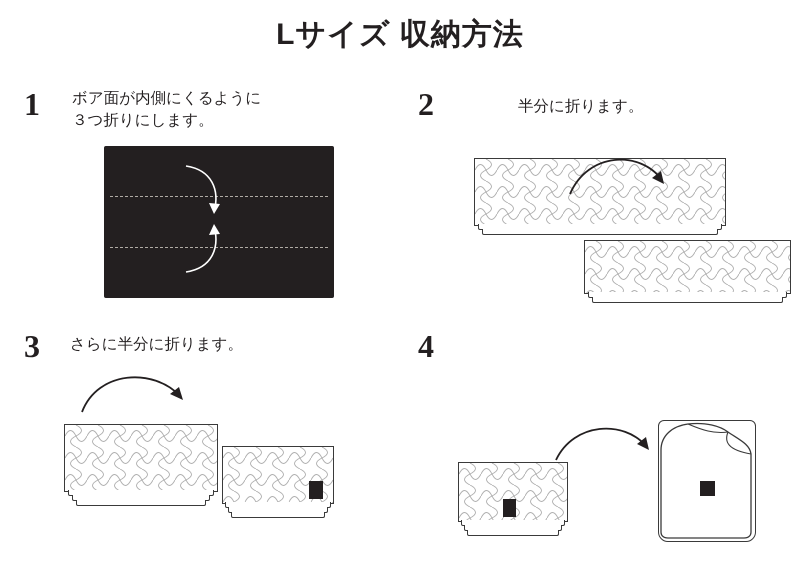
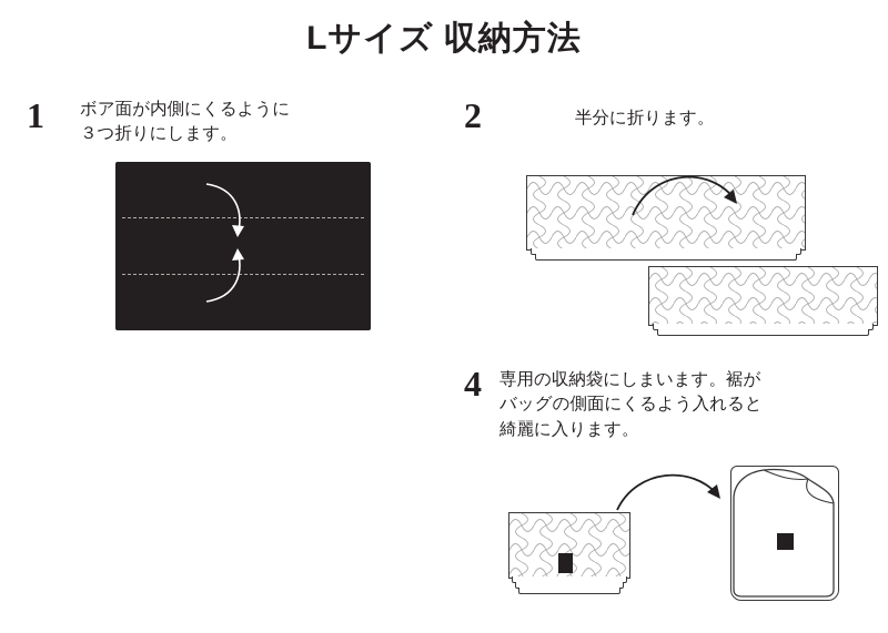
  Lサイズ 収納方法
  1
  ボア面が内側にくるように
  ３つ折りにします。
  2
  半分に折ります。
- 3
- さらに半分に折ります。
  4
+ 専用の収納袋にしまいます。裾が
+ バッグの側面にくるよう入れると
+ 綺麗に入ります。
